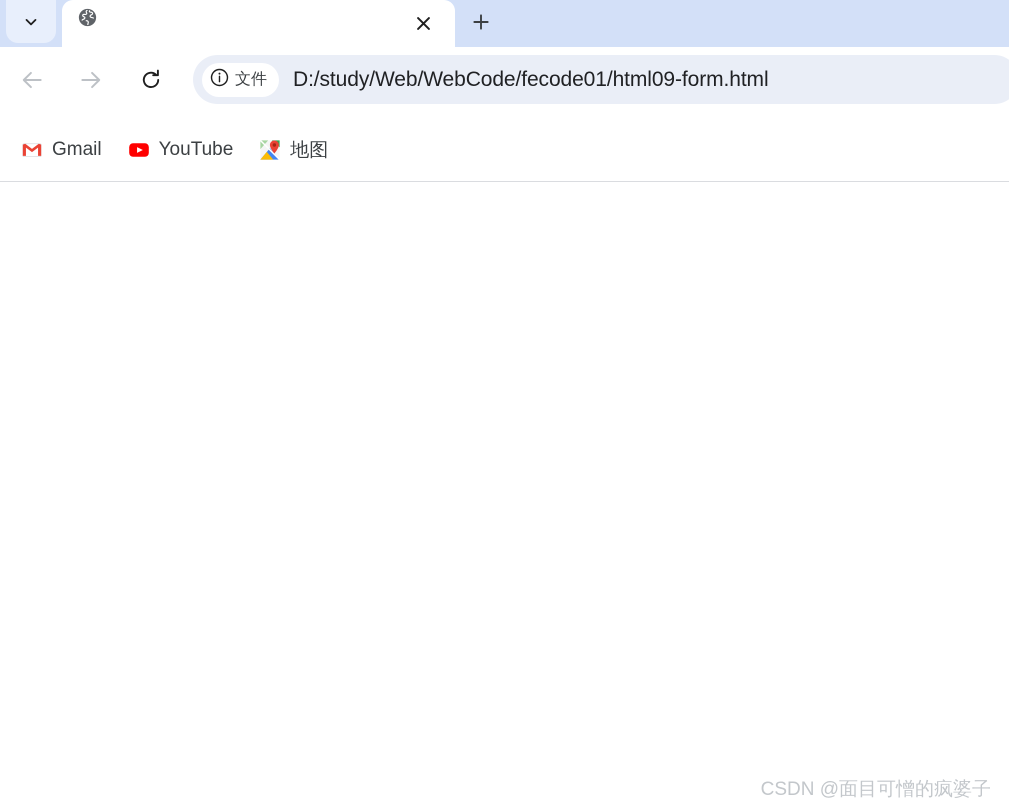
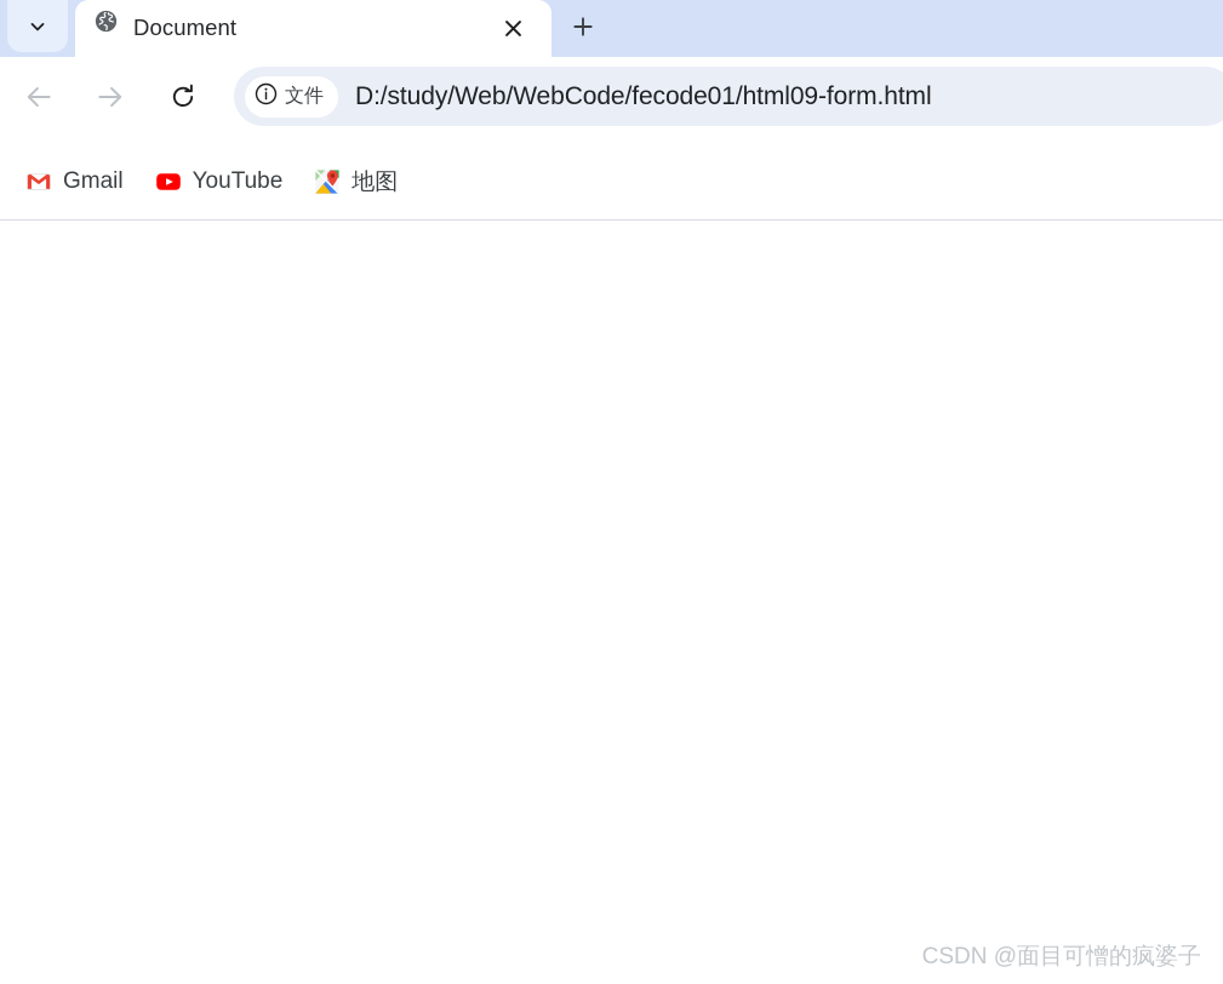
+ Document
  文件
  D:/study/Web/WebCode/fecode01/html09-form.html
  Gmail
  YouTube
  地图
  CSDN @面目可憎的疯婆子
